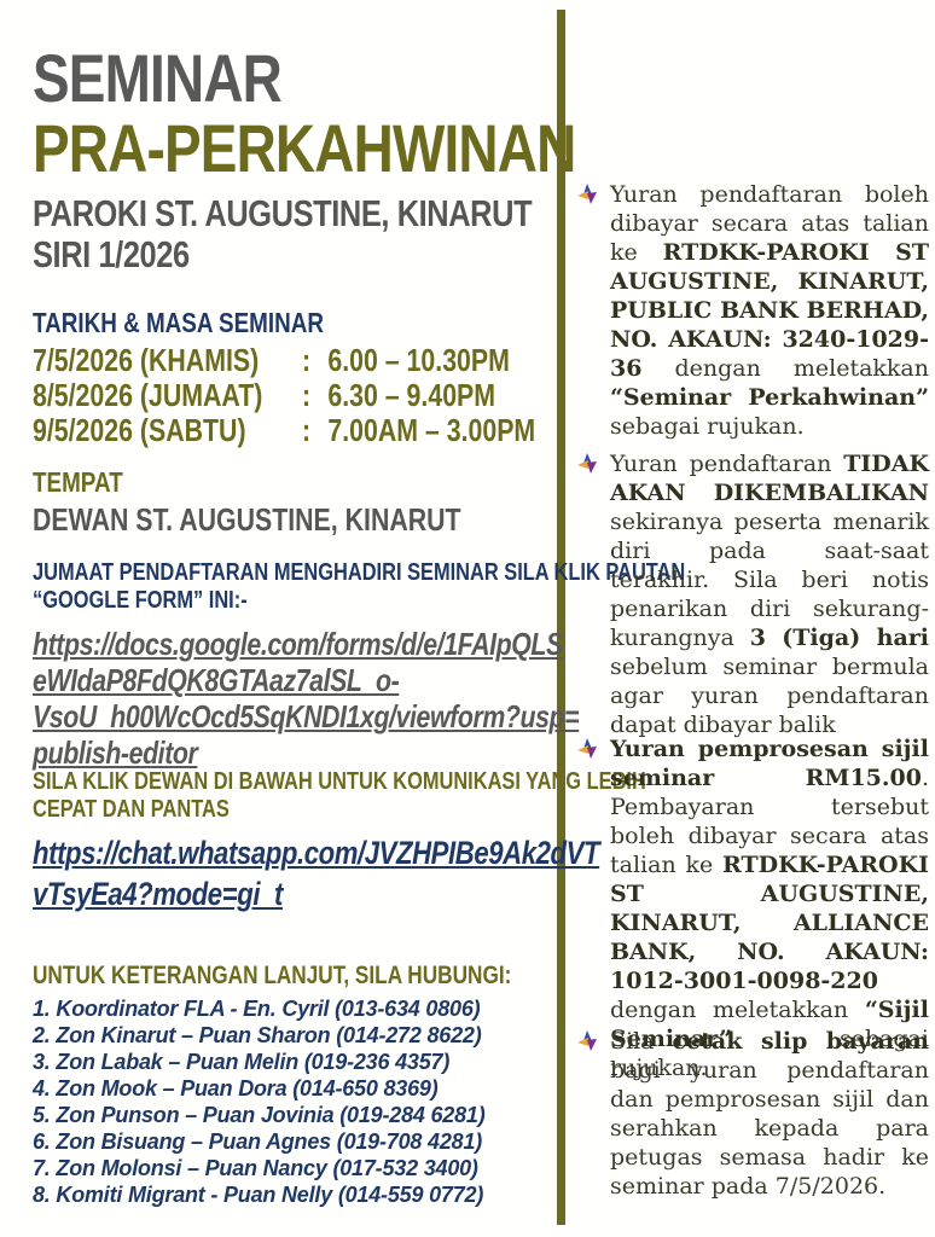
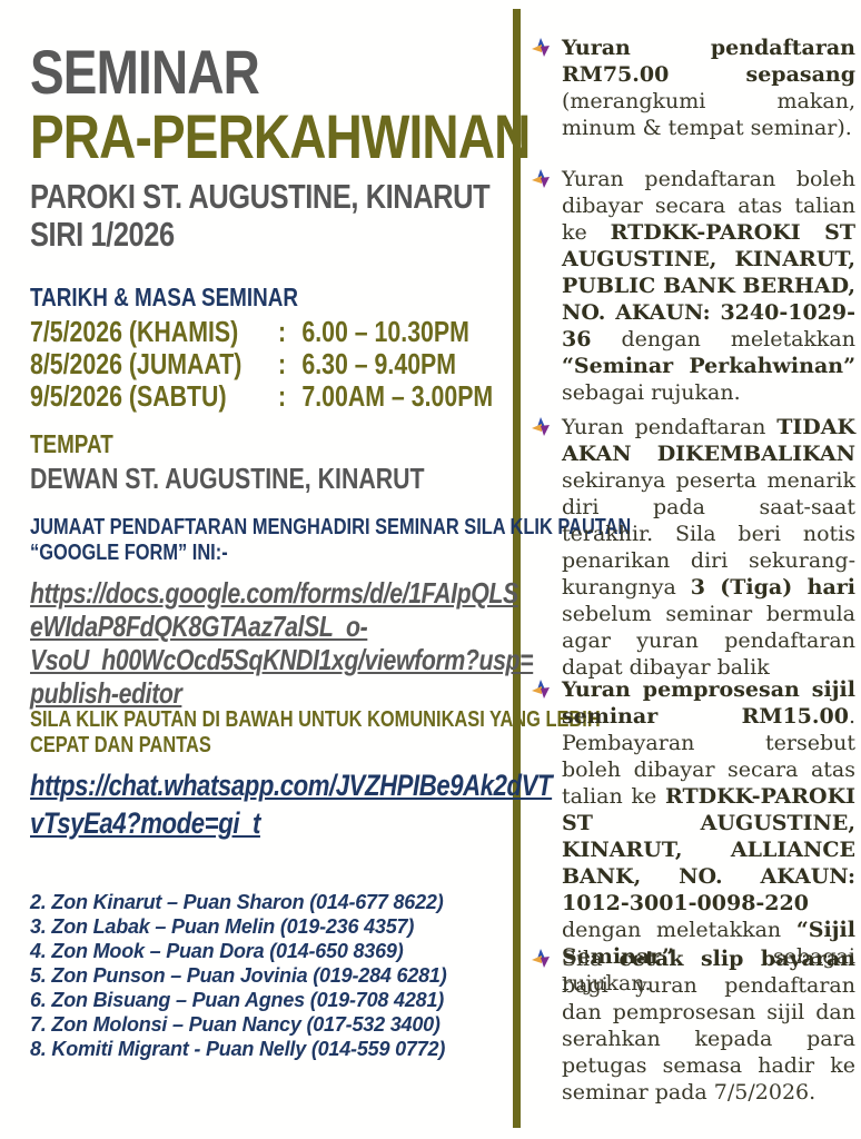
  SEMINAR
  PRA-PERKAHWINAN
  PAROKI ST. AUGUSTINE, KINARUT
  SIRI 1/2026
  TARIKH & MASA SEMINAR
  7/5/2026 (KHAMIS)
  :
  6.00 – 10.30PM
  8/5/2026 (JUMAAT)
  :
  6.30 – 9.40PM
  9/5/2026 (SABTU)
  :
  7.00AM – 3.00PM
  TEMPAT
  DEWAN ST. AUGUSTINE, KINARUT
  JUMAAT PENDAFTARAN MENGHADIRI SEMINAR SILA KLIK PAUTAN
  “GOOGLE FORM” INI:-
  https://docs.google.com/forms/d/e/1FAIpQLS
  eWIdaP8FdQK8GTAaz7alSL_o-
  VsoU_h00WcOcd5SqKNDI1xg/viewform?usp=
  publish-editor
- SILA KLIK DEWAN DI BAWAH UNTUK KOMUNIKASI YANG LEBIH
+ SILA KLIK PAUTAN DI BAWAH UNTUK KOMUNIKASI YANG LEBIH
  CEPAT DAN PANTAS
  https://chat.whatsapp.com/JVZHPIBe9Ak2dVT
  vTsyEa4?mode=gi_t
- UNTUK KETERANGAN LANJUT, SILA HUBUNGI:
- 1. Koordinator FLA - En. Cyril (013-634 0806)
- 2. Zon Kinarut – Puan Sharon (014-272 8622)
+ 2. Zon Kinarut – Puan Sharon (014-677 8622)
  3. Zon Labak – Puan Melin (019-236 4357)
  4. Zon Mook – Puan Dora (014-650 8369)
  5. Zon Punson – Puan Jovinia (019-284 6281)
  6. Zon Bisuang – Puan Agnes (019-708 4281)
  7. Zon Molonsi – Puan Nancy (017-532 3400)
  8. Komiti Migrant - Puan Nelly (014-559 0772)
+ Yuran pendaftaran RM75.00 sepasang (merangkumi makan, minum & tempat seminar).
  Yuran pendaftaran boleh dibayar secara atas talian ke RTDKK-PAROKI ST AUGUSTINE, KINARUT, PUBLIC BANK BERHAD, NO. AKAUN: 3240-1029-36 dengan meletakkan “Seminar Perkahwinan” sebagai rujukan.
  Yuran pendaftaran TIDAK AKAN DIKEMBALIKAN sekiranya peserta menarik diri pada saat-saat terakhir. Sila beri notis penarikan diri sekurang-kurangnya 3 (Tiga) hari sebelum seminar bermula agar yuran pendaftaran dapat dibayar balik
  Yuran pemprosesan sijil seminar RM15.00. Pembayaran tersebut boleh dibayar secara atas talian ke RTDKK-PAROKI ST AUGUSTINE, KINARUT, ALLIANCE BANK, NO. AKAUN: 1012-3001-0098-220 dengan meletakkan “Sijil Seminar” sebagai rujukan.
  Sila cetak slip bayaran bagi yuran pendaftaran dan pemprosesan sijil dan serahkan kepada para petugas semasa hadir ke seminar pada 7/5/2026.
